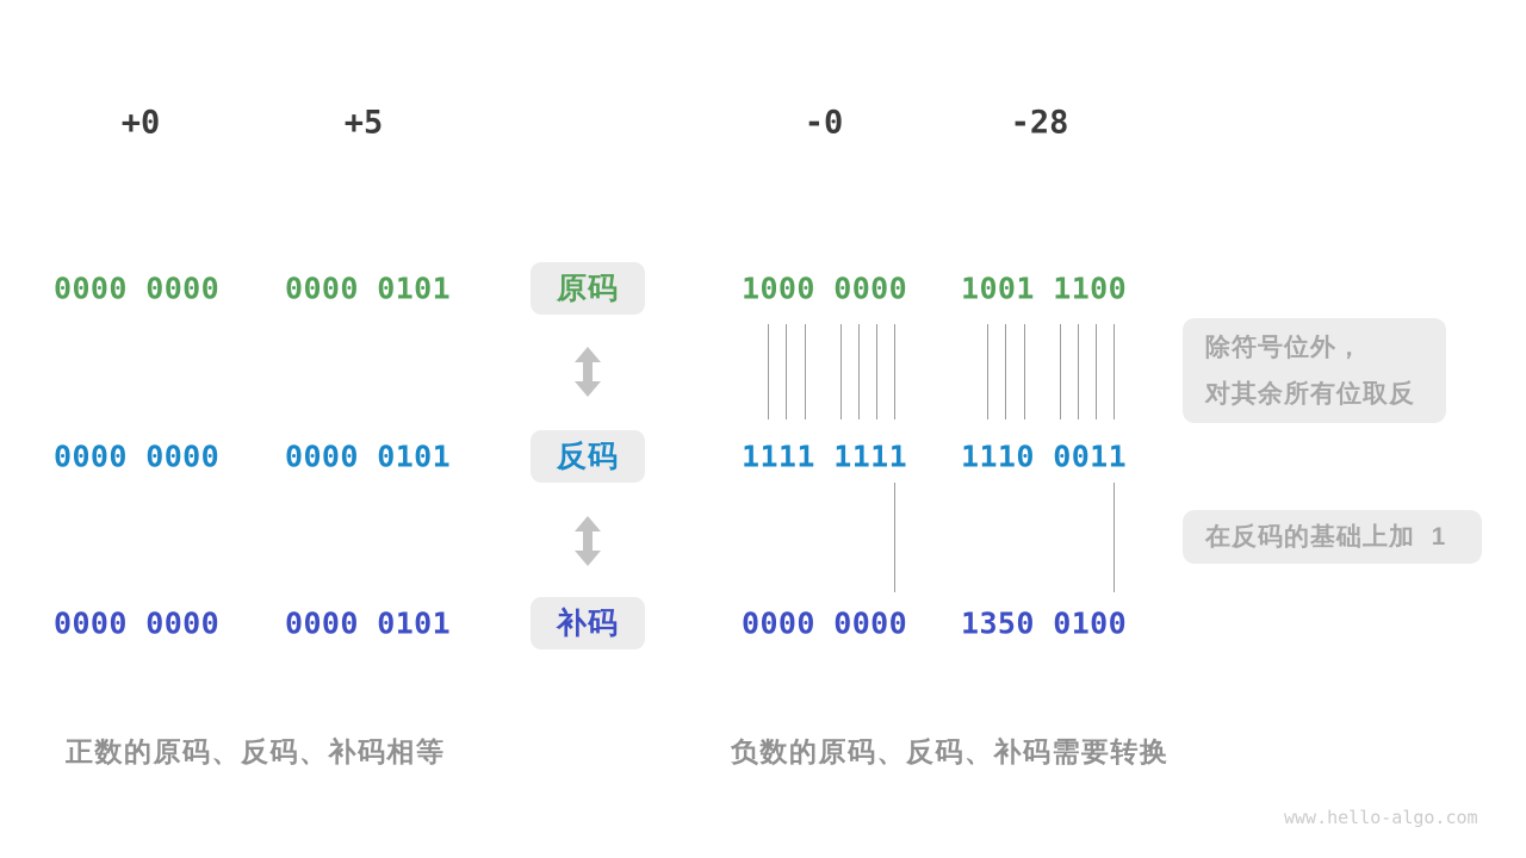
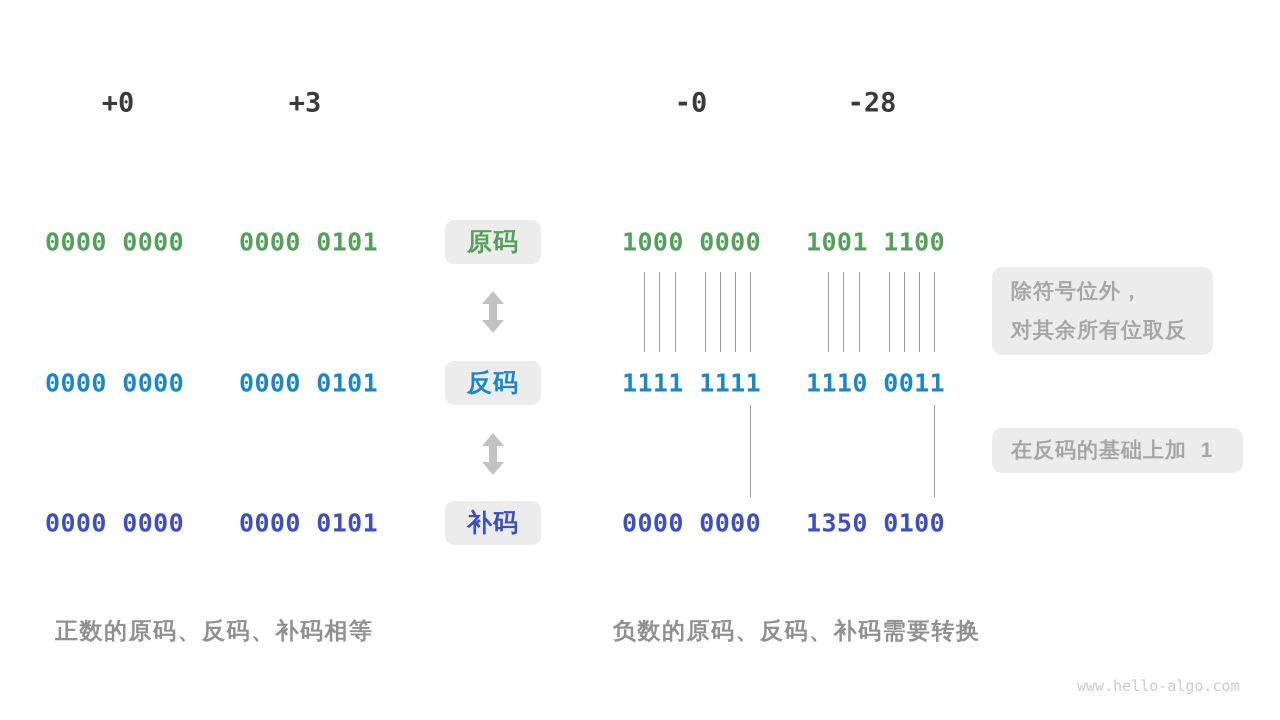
  +0
- +5
+ +3
  -0
  -28
  0000 0000
  0000 0101
  原码
  1000 0000
  1001 1100
  除符号位外，
  对其余所有位取反
  0000 0000
  0000 0101
  反码
  1111 1111
  1110 0011
  在反码的基础上加 1
  0000 0000
  0000 0101
  补码
  0000 0000
  1350 0100
  正数的原码、反码、补码相等
  负数的原码、反码、补码需要转换
  www.hello-algo.com
